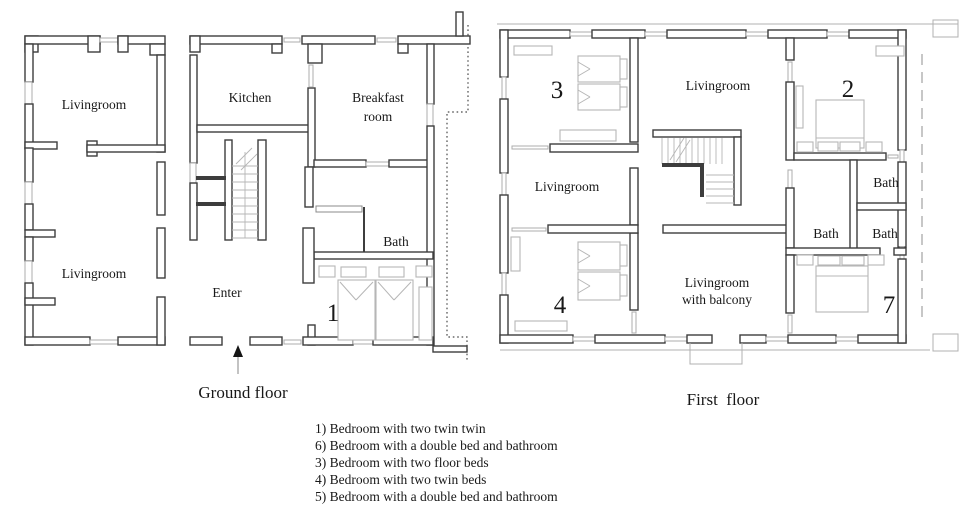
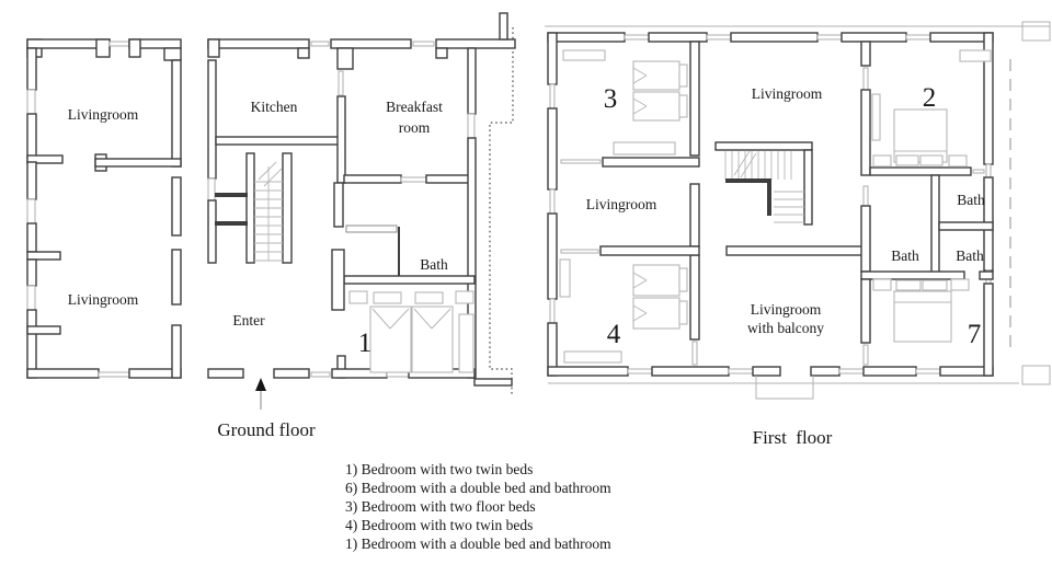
  Livingroom
  Kitchen
  Breakfast
  room
  Livingroom
  Enter
  Bath
  1
  Ground floor
  3
  Livingroom
  2
  Livingroom
  Bath
  Bath
  Bath
  4
  7
  Livingroom
  with balcony
  First floor
- 1) Bedroom with two twin twin
+ 1) Bedroom with two twin beds
  6) Bedroom with a double bed and bathroom
  3) Bedroom with two floor beds
  4) Bedroom with two twin beds
- 5) Bedroom with a double bed and bathroom
+ 1) Bedroom with a double bed and bathroom
